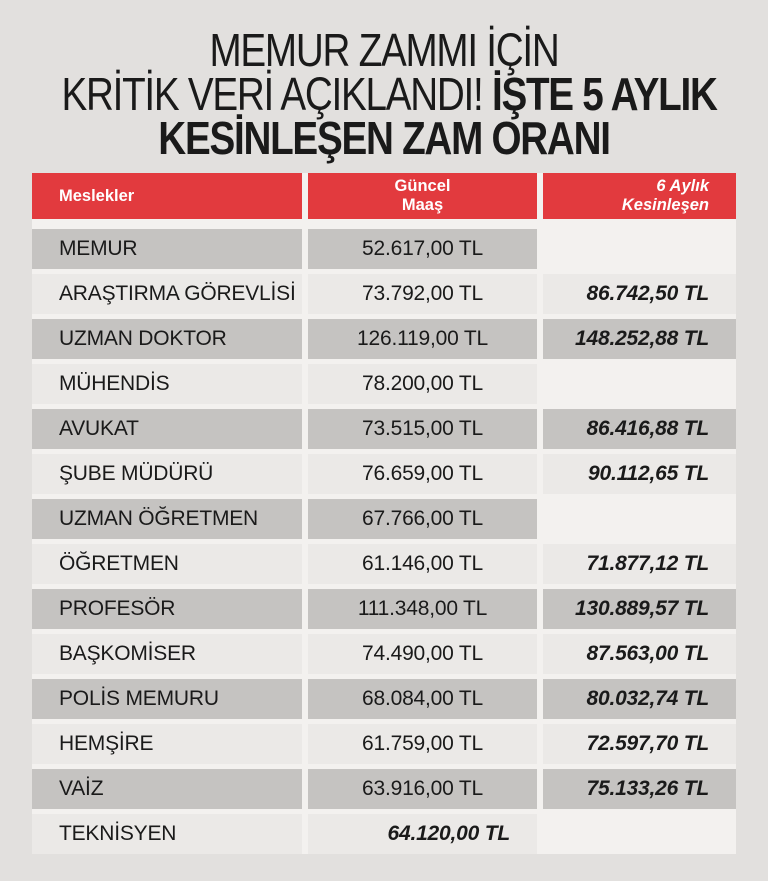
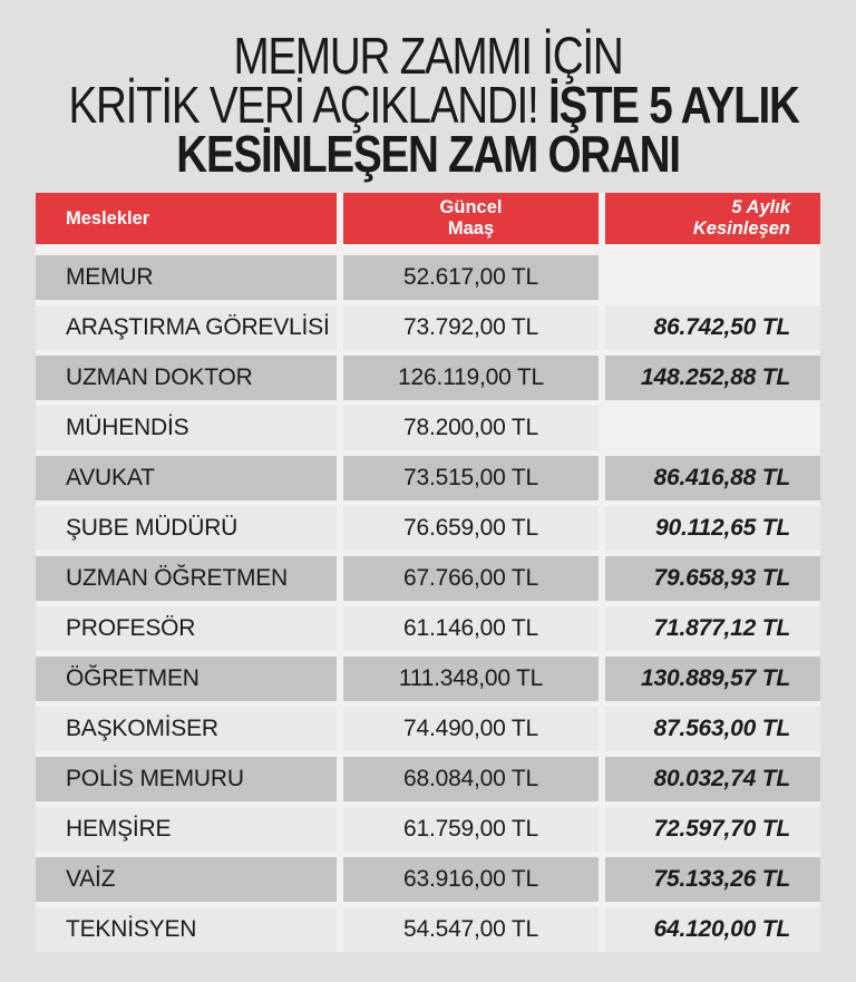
  MEMUR ZAMMI İÇİN
  KRİTİK VERİ AÇIKLANDI! İŞTE 5 AYLIK
  KESİNLEŞEN ZAM ORANI
  Meslekler
  Güncel
  Maaş
- 6 Aylık
+ 5 Aylık
  Kesinleşen
  MEMUR
  52.617,00 TL
  ARAŞTIRMA GÖREVLİSİ
  73.792,00 TL
  86.742,50 TL
  UZMAN DOKTOR
  126.119,00 TL
  148.252,88 TL
  MÜHENDİS
  78.200,00 TL
  AVUKAT
  73.515,00 TL
  86.416,88 TL
  ŞUBE MÜDÜRÜ
  76.659,00 TL
  90.112,65 TL
  UZMAN ÖĞRETMEN
  67.766,00 TL
+ 79.658,93 TL
- ÖĞRETMEN
+ PROFESÖR
  61.146,00 TL
  71.877,12 TL
- PROFESÖR
+ ÖĞRETMEN
  111.348,00 TL
  130.889,57 TL
  BAŞKOMİSER
  74.490,00 TL
  87.563,00 TL
  POLİS MEMURU
  68.084,00 TL
  80.032,74 TL
  HEMŞİRE
  61.759,00 TL
  72.597,70 TL
  VAİZ
  63.916,00 TL
  75.133,26 TL
  TEKNİSYEN
+ 54.547,00 TL
  64.120,00 TL
